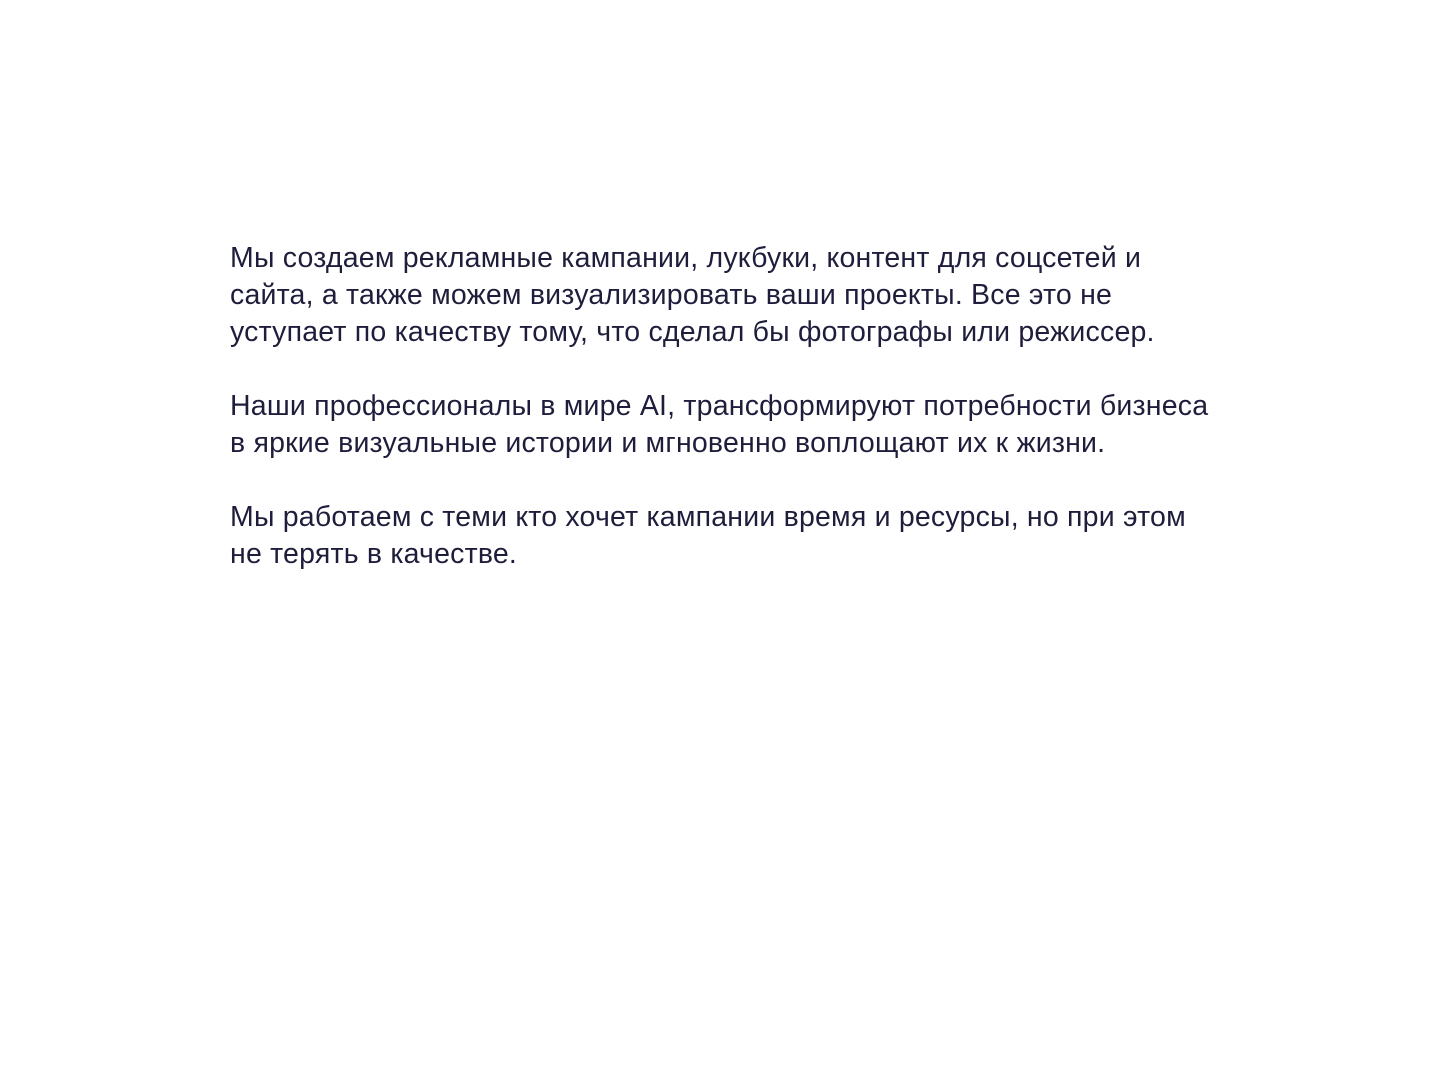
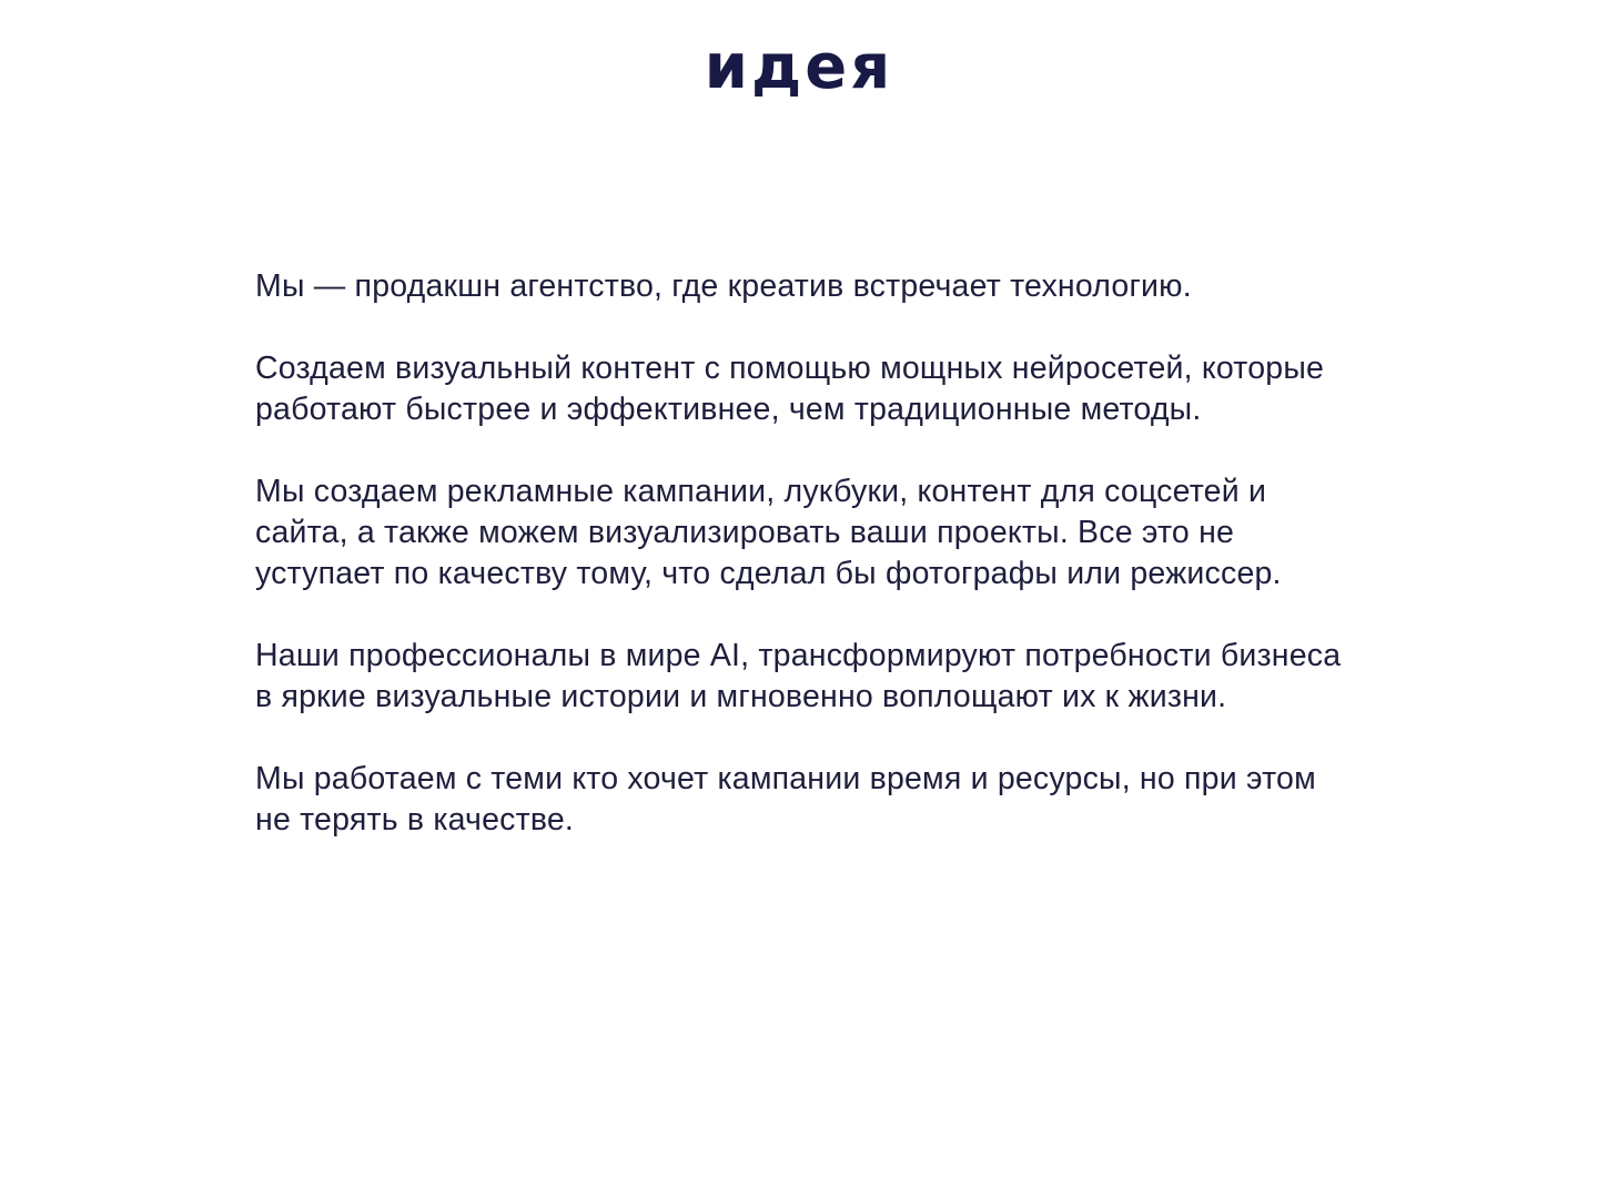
+ идея
+ Мы — продакшн агентство, где креатив встречает технологию.
+ Создаем визуальный контент с помощью мощных нейросетей, которые работают быстрее и эффективнее, чем традиционные методы.
  Мы создаем рекламные кампании, лукбуки, контент для соцсетей и сайта, а также можем визуализировать ваши проекты. Все это не уступает по качеству тому, что сделал бы фотографы или режиссер.
  Наши профессионалы в мире AI, трансформируют потребности бизнеса в яркие визуальные истории и мгновенно воплощают их к жизни.
  Мы работаем с теми кто хочет кампании время и ресурсы, но при этом не терять в качестве.
